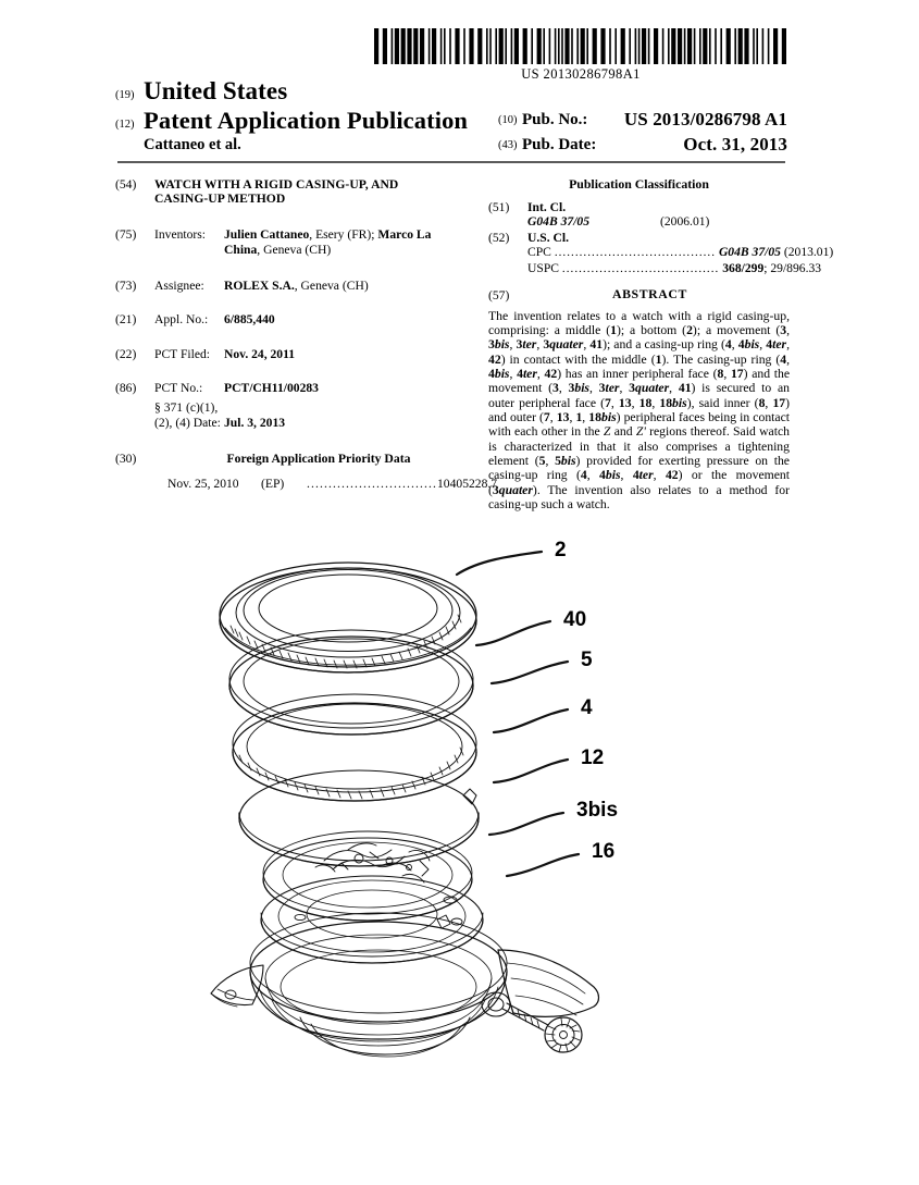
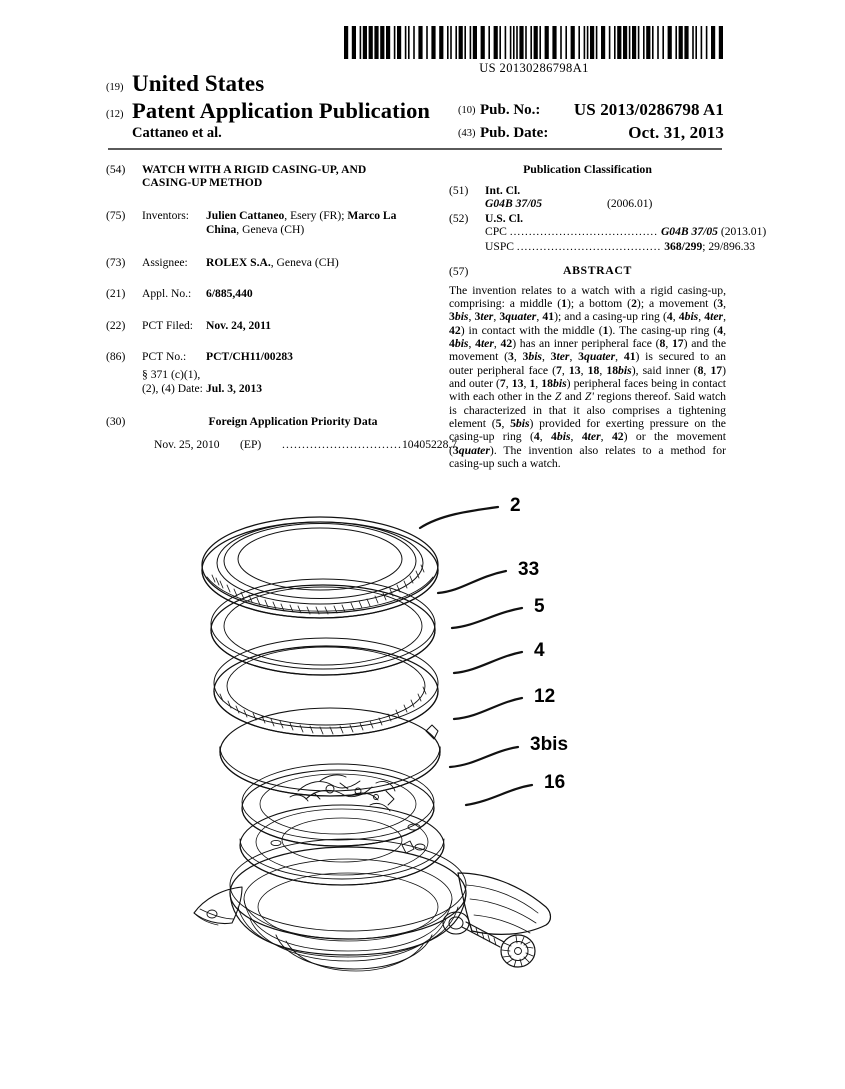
  US 20130286798A1
  (19)
  United States
  (12)
  Patent Application Publication
  Cattaneo et al.
  (10)
  Pub. No.:
  US 2013/0286798 A1
  (43)
  Pub. Date:
  Oct. 31, 2013
  (54)
  WATCH WITH A RIGID CASING-UP, AND
  CASING-UP METHOD
  (75)
  Inventors:
  Julien Cattaneo, Esery (FR); Marco La China, Geneva (CH)
  (73)
  Assignee:
  ROLEX S.A., Geneva (CH)
  (21)
  Appl. No.:
  6/885,440
  (22)
  PCT Filed:
  Nov. 24, 2011
  (86)
  PCT No.:
  PCT/CH11/00283
  § 371 (c)(1),
  (2), (4) Date:
  Jul. 3, 2013
  (30)
  Foreign Application Priority Data
  Nov. 25, 2010 (EP) ..............................10405228.7
  Publication Classification
  (51)
  Int. Cl.
  G04B 37/05
  (2006.01)
  (52)
  U.S. Cl.
  CPC ....................................... G04B 37/05 (2013.01)
  USPC ...................................... 368/299; 29/896.33
  (57)
  ABSTRACT
  The invention relates to a watch with a rigid casing-up, comprising: a middle (1); a bottom (2); a movement (3, 3bis, 3ter, 3quater, 41); and a casing-up ring (4, 4bis, 4ter, 42) in contact with the middle (1). The casing-up ring (4, 4bis, 4ter, 42) has an inner peripheral face (8, 17) and the movement (3, 3bis, 3ter, 3quater, 41) is secured to an outer peripheral face (7, 13, 18, 18bis), said inner (8, 17) and outer (7, 13, 1, 18bis) peripheral faces being in contact with each other in the Z and Z' regions thereof. Said watch is characterized in that it also comprises a tightening element (5, 5bis) provided for exerting pressure on the casing-up ring (4, 4bis, 4ter, 42) or the movement (3quater). The invention also relates to a method for casing-up such a watch.
  2
- 40
+ 33
  5
  4
  12
  3bis
  16
